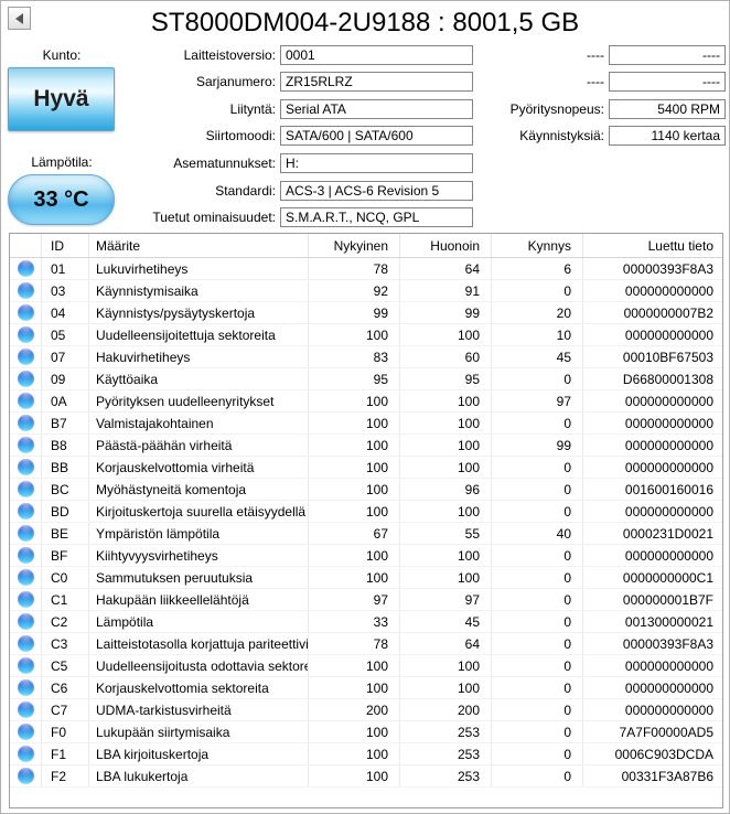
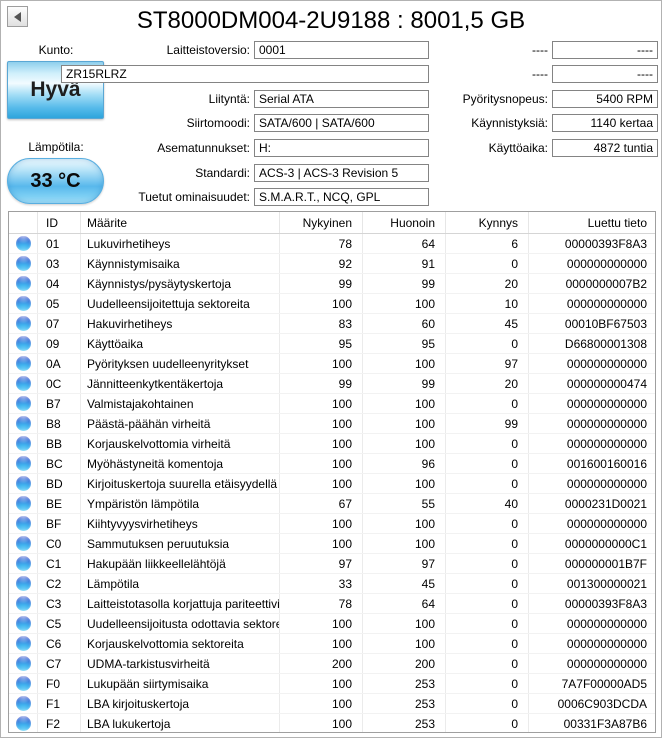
  ST8000DM004-2U9188 : 8001,5 GB
  Kunto:
  Hyvä
  Lämpötila:
  33 °C
  Laitteistoversio:
  0001
- Sarjanumero:
  ZR15RLRZ
  Liityntä:
  Serial ATA
  Siirtomoodi:
  SATA/600 | SATA/600
  Asematunnukset:
  H:
  Standardi:
- ACS-3 | ACS-6 Revision 5
+ ACS-3 | ACS-3 Revision 5
  Tuetut ominaisuudet:
  S.M.A.R.T., NCQ, GPL
  ----
  ----
  ----
  ----
  Pyöritysnopeus:
  5400 RPM
  Käynnistyksiä:
  1140 kertaa
+ Käyttöaika:
+ 4872 tuntia
  	ID	Määrite	Nykyinen	Huonoin	Kynnys	Luettu tieto
  	01	Lukuvirhetiheys	78	64	6	00000393F8A3
  	03	Käynnistymisaika	92	91	0	000000000000
  	04	Käynnistys/pysäytyskertoja	99	99	20	0000000007B2
  	05	Uudelleensijoitettuja sektoreita	100	100	10	000000000000
  	07	Hakuvirhetiheys	83	60	45	00010BF67503
  	09	Käyttöaika	95	95	0	D66800001308
  	0A	Pyörityksen uudelleenyritykset	100	100	97	000000000000
+ 	0C	Jännitteenkytkentäkertoja	99	99	20	000000000474
  	B7	Valmistajakohtainen	100	100	0	000000000000
  	B8	Päästä-päähän virheitä	100	100	99	000000000000
  	BB	Korjauskelvottomia virheitä	100	100	0	000000000000
  	BC	Myöhästyneitä komentoja	100	96	0	001600160016
  	BD	Kirjoituskertoja suurella etäisyydellä	100	100	0	000000000000
  	BE	Ympäristön lämpötila	67	55	40	0000231D0021
  	BF	Kiihtyvyysvirhetiheys	100	100	0	000000000000
  	C0	Sammutuksen peruutuksia	100	100	0	0000000000C1
  	C1	Hakupään liikkeellelähtöjä	97	97	0	000000001B7F
  	C2	Lämpötila	33	45	0	001300000021
  	C3	Laitteistotasolla korjattuja pariteettivi	78	64	0	00000393F8A3
  	C5	Uudelleensijoitusta odottavia sektore	100	100	0	000000000000
  	C6	Korjauskelvottomia sektoreita	100	100	0	000000000000
  	C7	UDMA-tarkistusvirheitä	200	200	0	000000000000
  	F0	Lukupään siirtymisaika	100	253	0	7A7F00000AD5
  	F1	LBA kirjoituskertoja	100	253	0	0006C903DCDA
  	F2	LBA lukukertoja	100	253	0	00331F3A87B6
